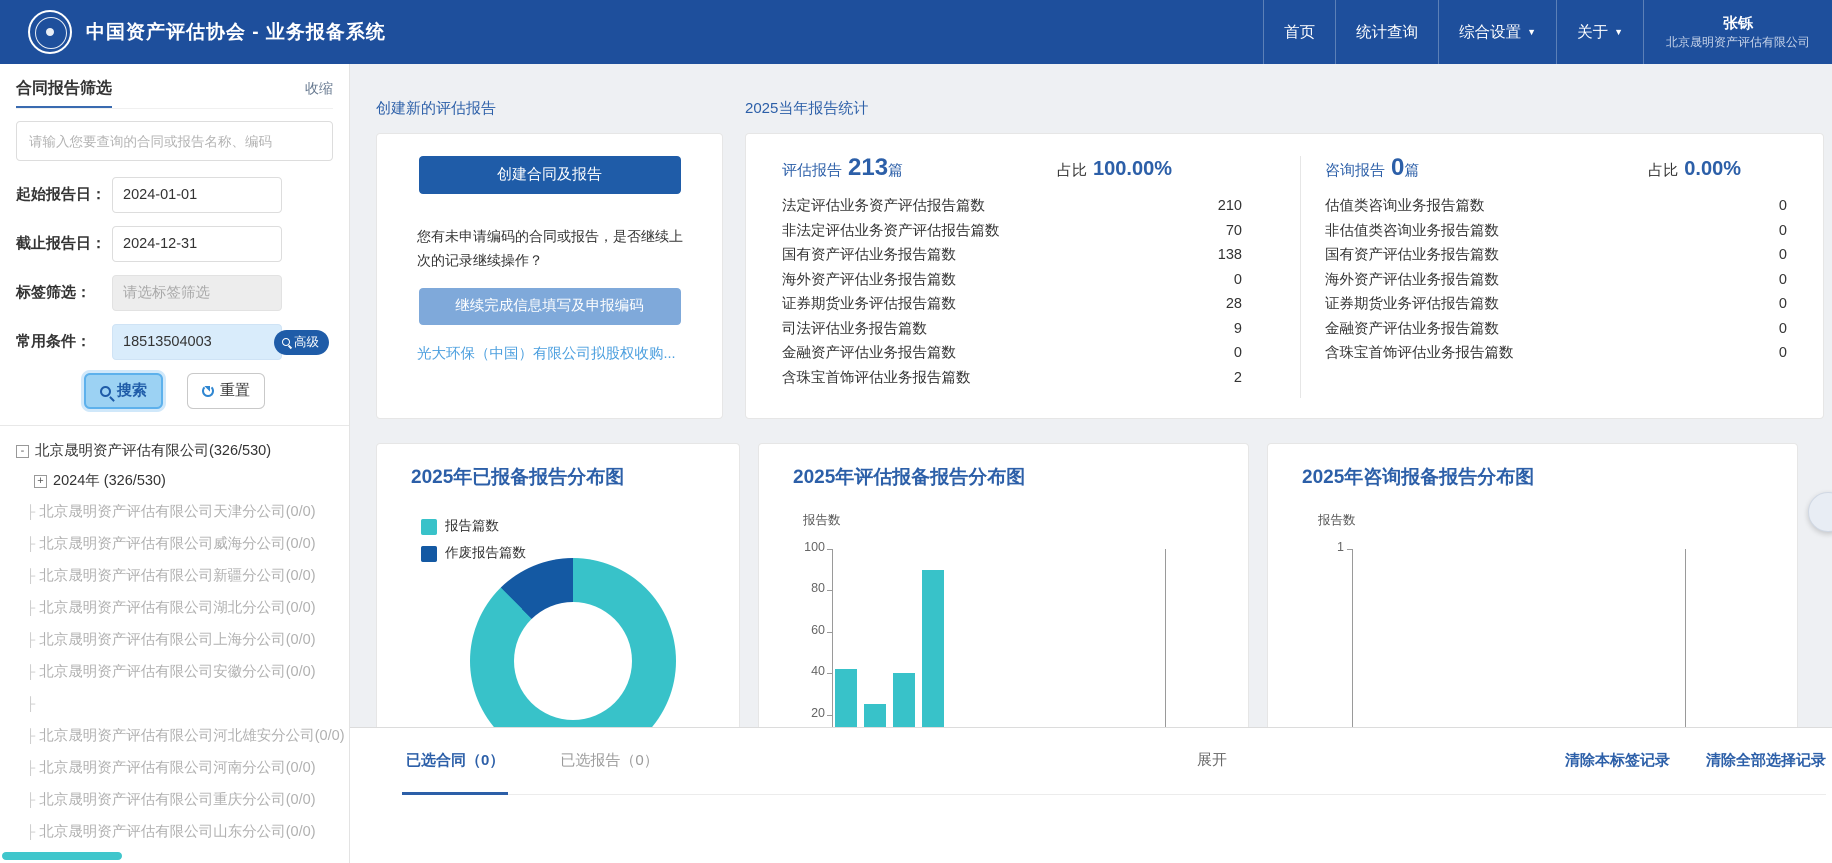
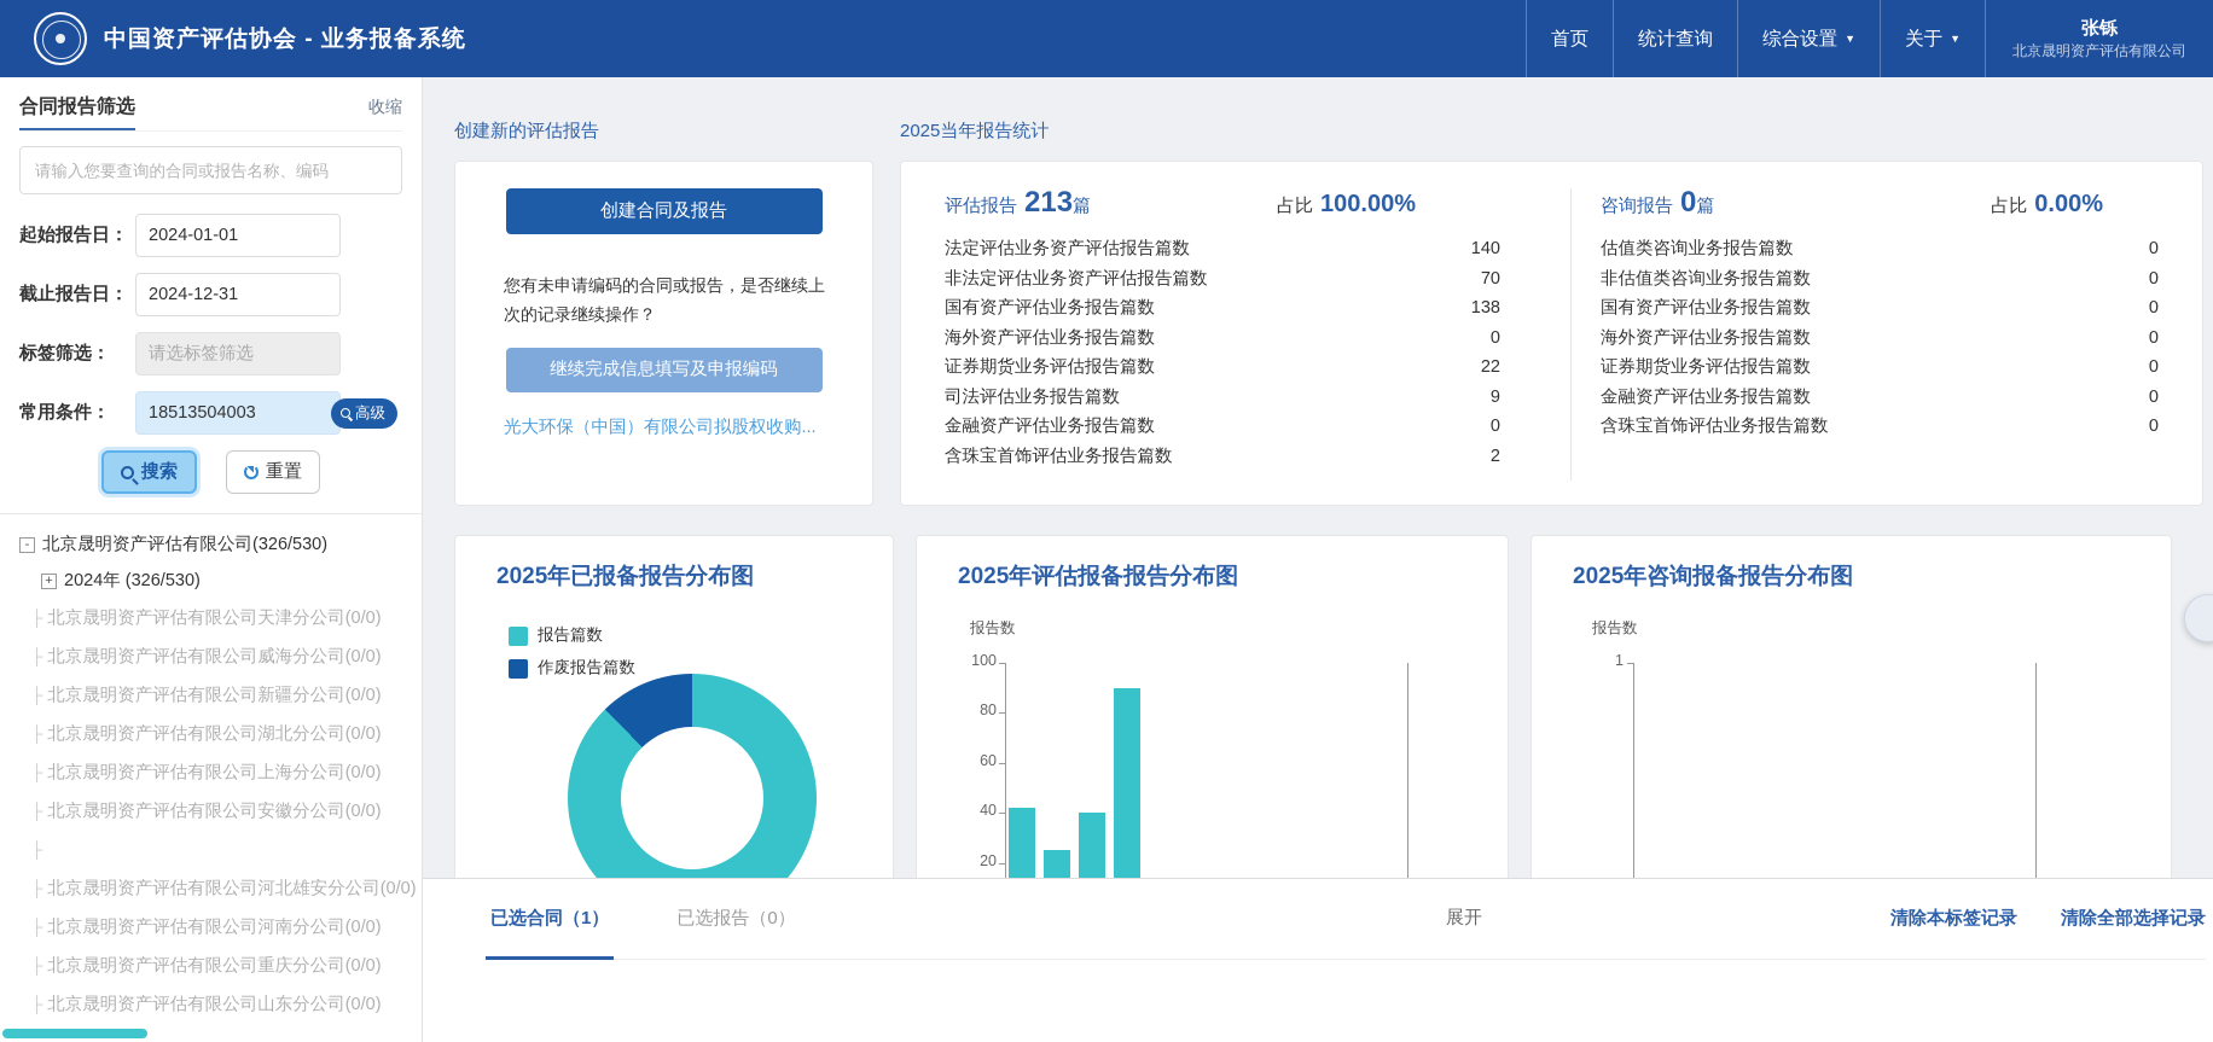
  中国资产评估协会 - 业务报备系统
  首页
  统计查询
  综合设置
  ▼
  关于
  ▼
  张铄
  北京晟明资产评估有限公司
  合同报告筛选
  收缩
  请输入您要查询的合同或报告名称、编码
  起始报告日：
  2024-01-01
  截止报告日：
  2024-12-31
  标签筛选：
  请选标签筛选
  常用条件：
  18513504003
  高级
  搜索
  重置
  -
  北京晟明资产评估有限公司(326/530)
  +
  2024年 (326/530)
  ├
  北京晟明资产评估有限公司天津分公司(0/0)
  ├
  北京晟明资产评估有限公司威海分公司(0/0)
  ├
  北京晟明资产评估有限公司新疆分公司(0/0)
  ├
  北京晟明资产评估有限公司湖北分公司(0/0)
  ├
  北京晟明资产评估有限公司上海分公司(0/0)
  ├
  北京晟明资产评估有限公司安徽分公司(0/0)
  ├
  ├
  北京晟明资产评估有限公司河北雄安分公司(0/0)
  ├
  北京晟明资产评估有限公司河南分公司(0/0)
  ├
  北京晟明资产评估有限公司重庆分公司(0/0)
  ├
  北京晟明资产评估有限公司山东分公司(0/0)
  创建新的评估报告
  2025当年报告统计
  创建合同及报告
  您有未申请编码的合同或报告，是否继续上次的记录继续操作？
  继续完成信息填写及申报编码
  光大环保（中国）有限公司拟股权收购...
  评估报告
  213
  篇
  占比
  100.00%
  法定评估业务资产评估报告篇数
- 210
+ 140
  非法定评估业务资产评估报告篇数
  70
  国有资产评估业务报告篇数
  138
  海外资产评估业务报告篇数
  0
  证券期货业务评估报告篇数
- 28
+ 22
  司法评估业务报告篇数
  9
  金融资产评估业务报告篇数
  0
  含珠宝首饰评估业务报告篇数
  2
  咨询报告
  0
  篇
  占比
  0.00%
  估值类咨询业务报告篇数
  0
  非估值类咨询业务报告篇数
  0
  国有资产评估业务报告篇数
  0
  海外资产评估业务报告篇数
  0
  证券期货业务评估报告篇数
  0
  金融资产评估业务报告篇数
  0
  含珠宝首饰评估业务报告篇数
  0
  2025年已报备报告分布图
  报告篇数
  作废报告篇数
  2025年评估报备报告分布图
  报告数
  100
  80
  60
  40
  20
  2025年咨询报备报告分布图
  报告数
  1
- 已选合同（0）
+ 已选合同（1）
  已选报告（0）
  展开
  清除本标签记录
  清除全部选择记录
